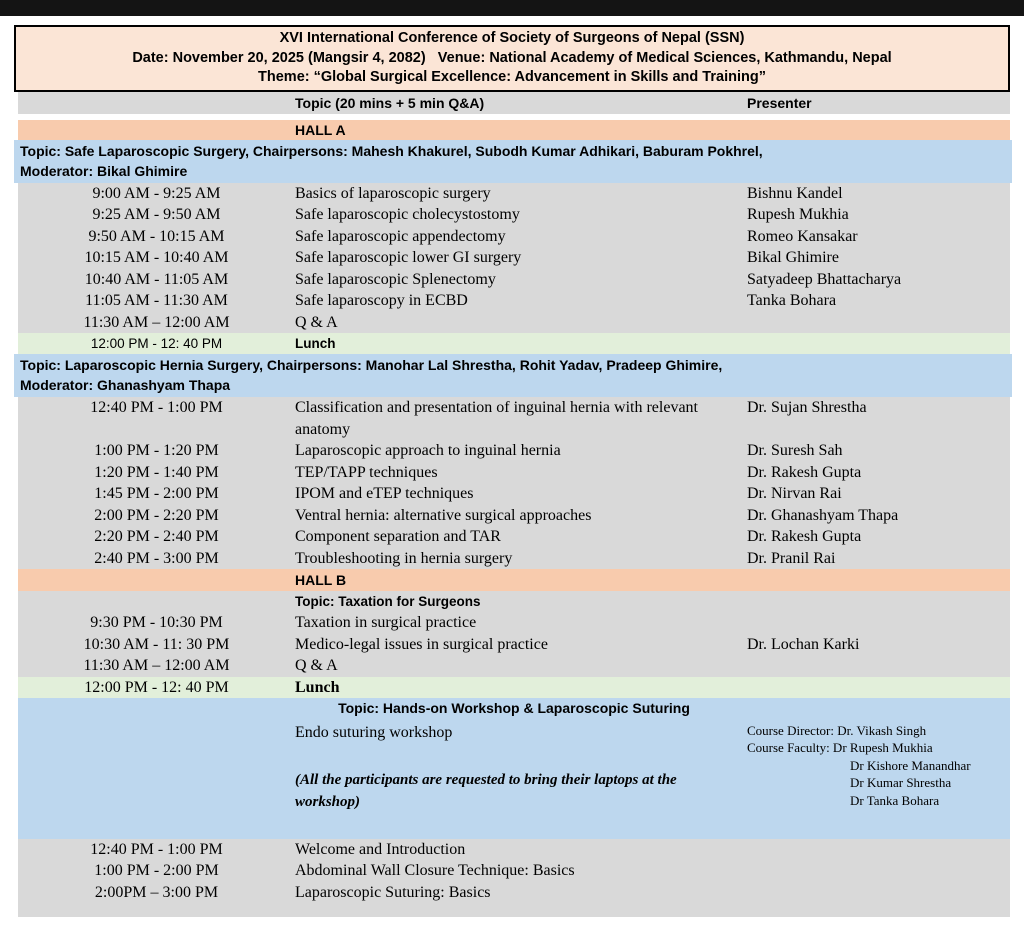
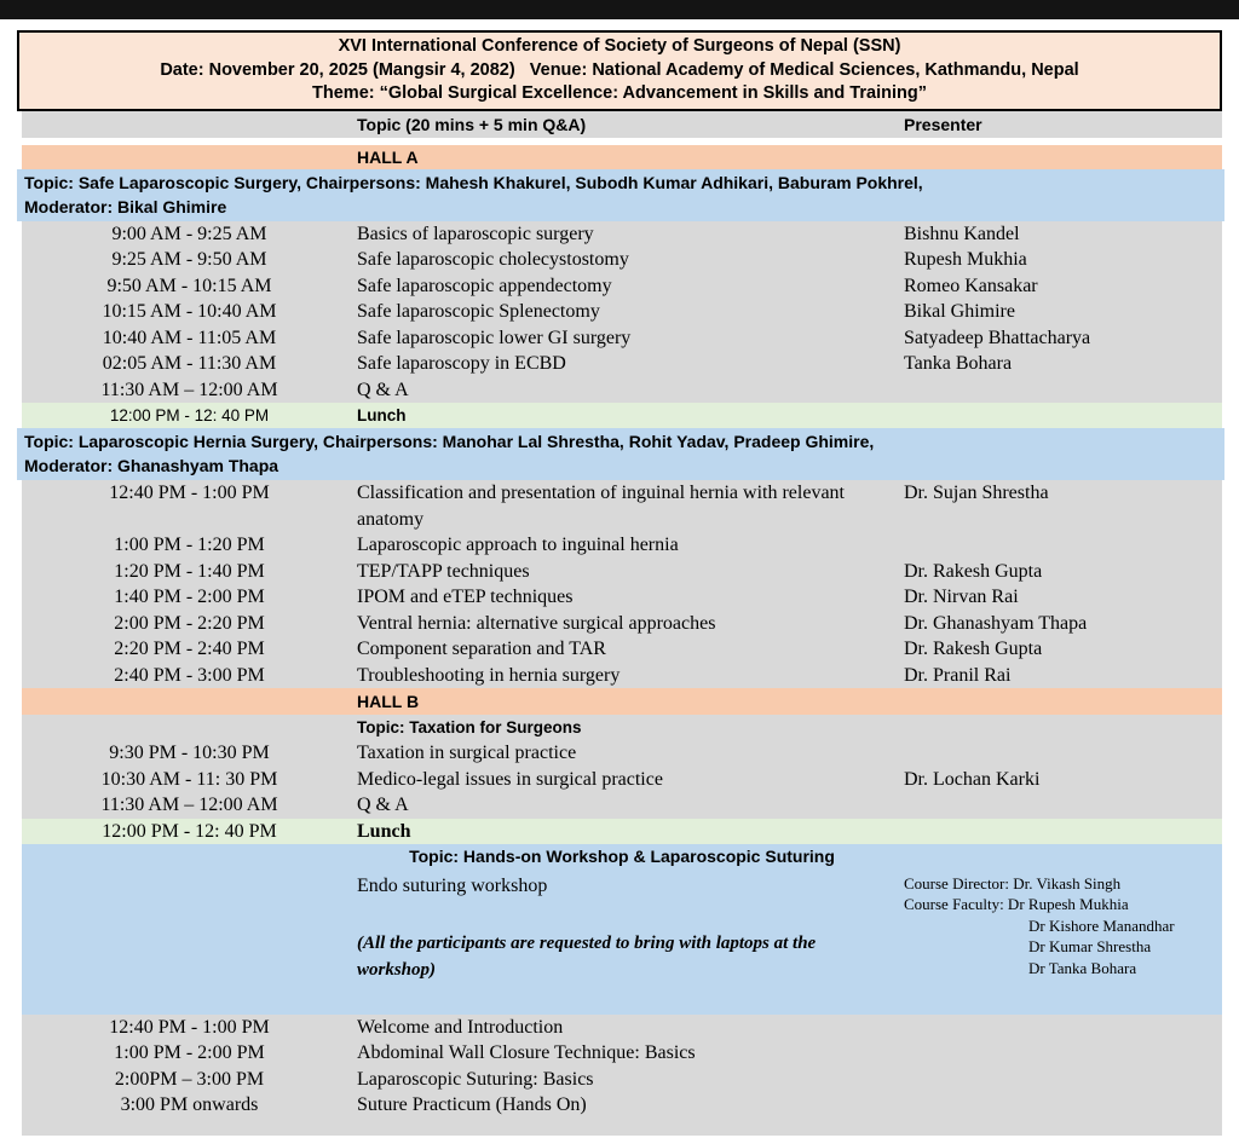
  XVI International Conference of Society of Surgeons of Nepal (SSN)
  Date: November 20, 2025 (Mangsir 4, 2082) Venue: National Academy of Medical Sciences, Kathmandu, Nepal
  Theme: “Global Surgical Excellence: Advancement in Skills and Training”
  Topic (20 mins + 5 min Q&A)
  Presenter
  HALL A
  Topic: Safe Laparoscopic Surgery, Chairpersons: Mahesh Khakurel, Subodh Kumar Adhikari, Baburam Pokhrel,
  Moderator: Bikal Ghimire
  9:00 AM - 9:25 AM
  Basics of laparoscopic surgery
  Bishnu Kandel
  9:25 AM - 9:50 AM
  Safe laparoscopic cholecystostomy
  Rupesh Mukhia
  9:50 AM - 10:15 AM
  Safe laparoscopic appendectomy
  Romeo Kansakar
  10:15 AM - 10:40 AM
- Safe laparoscopic lower GI surgery
+ Safe laparoscopic Splenectomy
  Bikal Ghimire
  10:40 AM - 11:05 AM
- Safe laparoscopic Splenectomy
+ Safe laparoscopic lower GI surgery
  Satyadeep Bhattacharya
- 11:05 AM - 11:30 AM
+ 02:05 AM - 11:30 AM
  Safe laparoscopy in ECBD
  Tanka Bohara
  11:30 AM – 12:00 AM
  Q & A
  12:00 PM - 12: 40 PM
  Lunch
  Topic: Laparoscopic Hernia Surgery, Chairpersons: Manohar Lal Shrestha, Rohit Yadav, Pradeep Ghimire,
  Moderator: Ghanashyam Thapa
  12:40 PM - 1:00 PM
  Classification and presentation of inguinal hernia with relevant anatomy
  Dr. Sujan Shrestha
  1:00 PM - 1:20 PM
  Laparoscopic approach to inguinal hernia
- Dr. Suresh Sah
  1:20 PM - 1:40 PM
  TEP/TAPP techniques
  Dr. Rakesh Gupta
- 1:45 PM - 2:00 PM
+ 1:40 PM - 2:00 PM
  IPOM and eTEP techniques
  Dr. Nirvan Rai
  2:00 PM - 2:20 PM
  Ventral hernia: alternative surgical approaches
  Dr. Ghanashyam Thapa
  2:20 PM - 2:40 PM
  Component separation and TAR
  Dr. Rakesh Gupta
  2:40 PM - 3:00 PM
  Troubleshooting in hernia surgery
  Dr. Pranil Rai
  HALL B
  Topic: Taxation for Surgeons
  9:30 PM - 10:30 PM
  Taxation in surgical practice
  10:30 AM - 11: 30 PM
  Medico-legal issues in surgical practice
  Dr. Lochan Karki
  11:30 AM – 12:00 AM
  Q & A
  12:00 PM - 12: 40 PM
  Lunch
  Topic: Hands-on Workshop & Laparoscopic Suturing
  Endo suturing workshop
- (All the participants are requested to bring their laptops at the workshop)
+ (All the participants are requested to bring with laptops at the workshop)
  Course Director: Dr. Vikash Singh
  Course Faculty: Dr Rupesh Mukhia
  Dr Kishore Manandhar
  Dr Kumar Shrestha
  Dr Tanka Bohara
  12:40 PM - 1:00 PM
  Welcome and Introduction
  1:00 PM - 2:00 PM
  Abdominal Wall Closure Technique: Basics
  2:00PM – 3:00 PM
  Laparoscopic Suturing: Basics
+ 3:00 PM onwards
+ Suture Practicum (Hands On)
